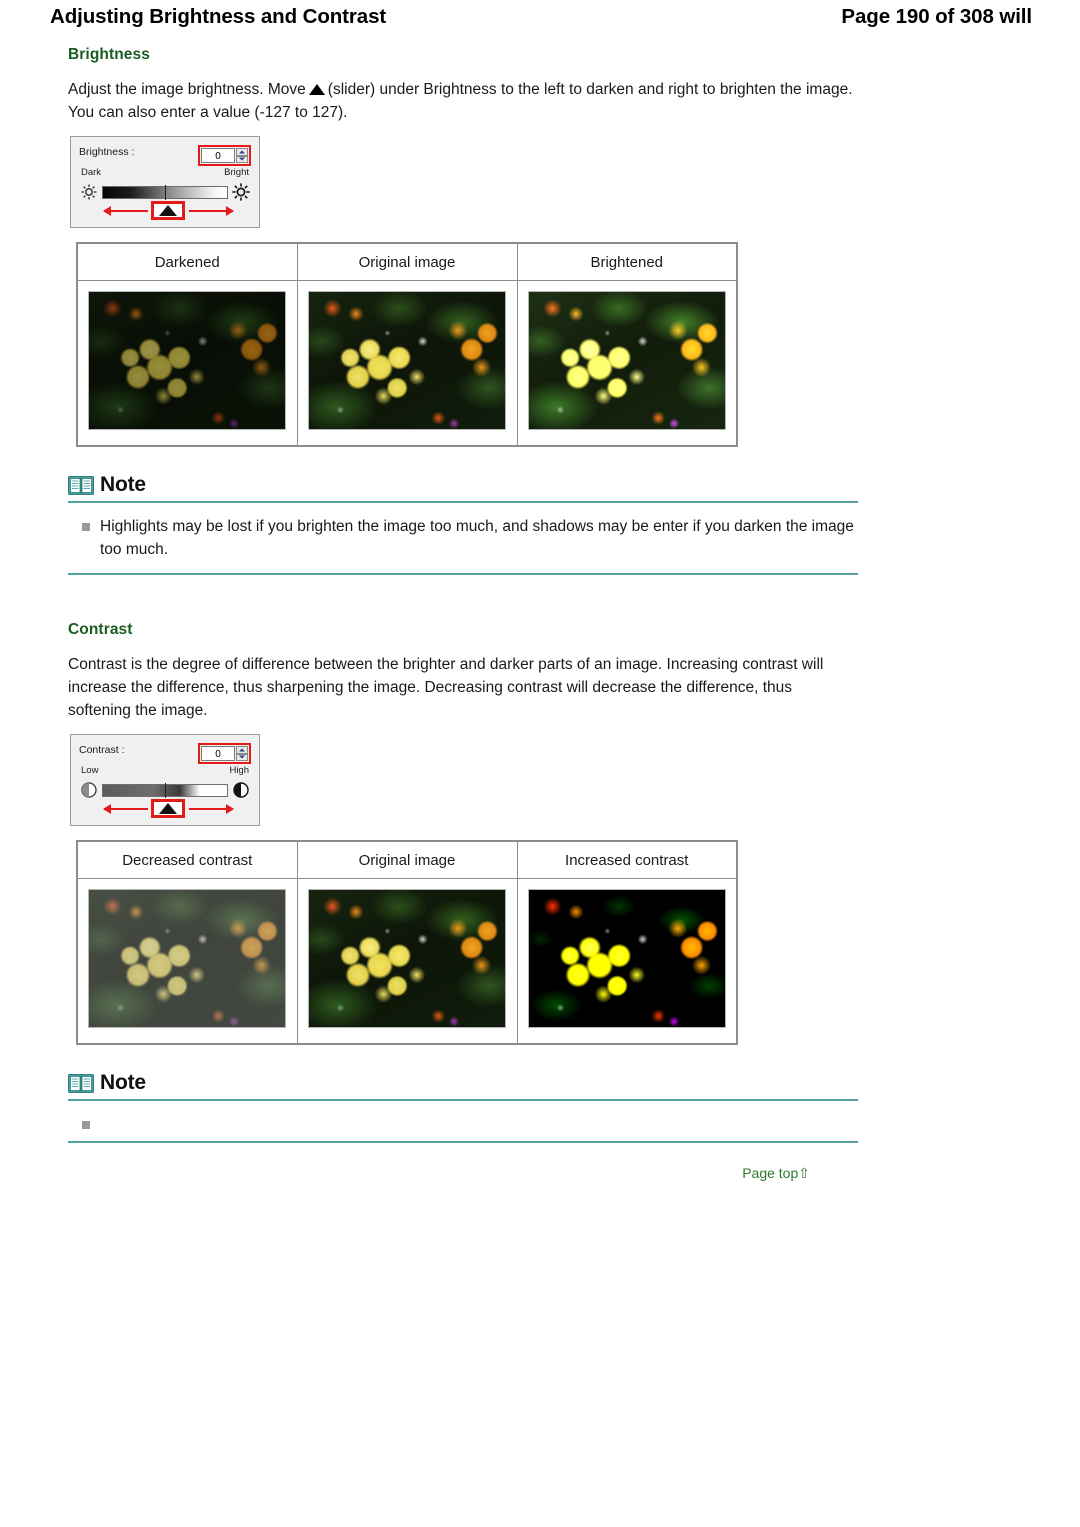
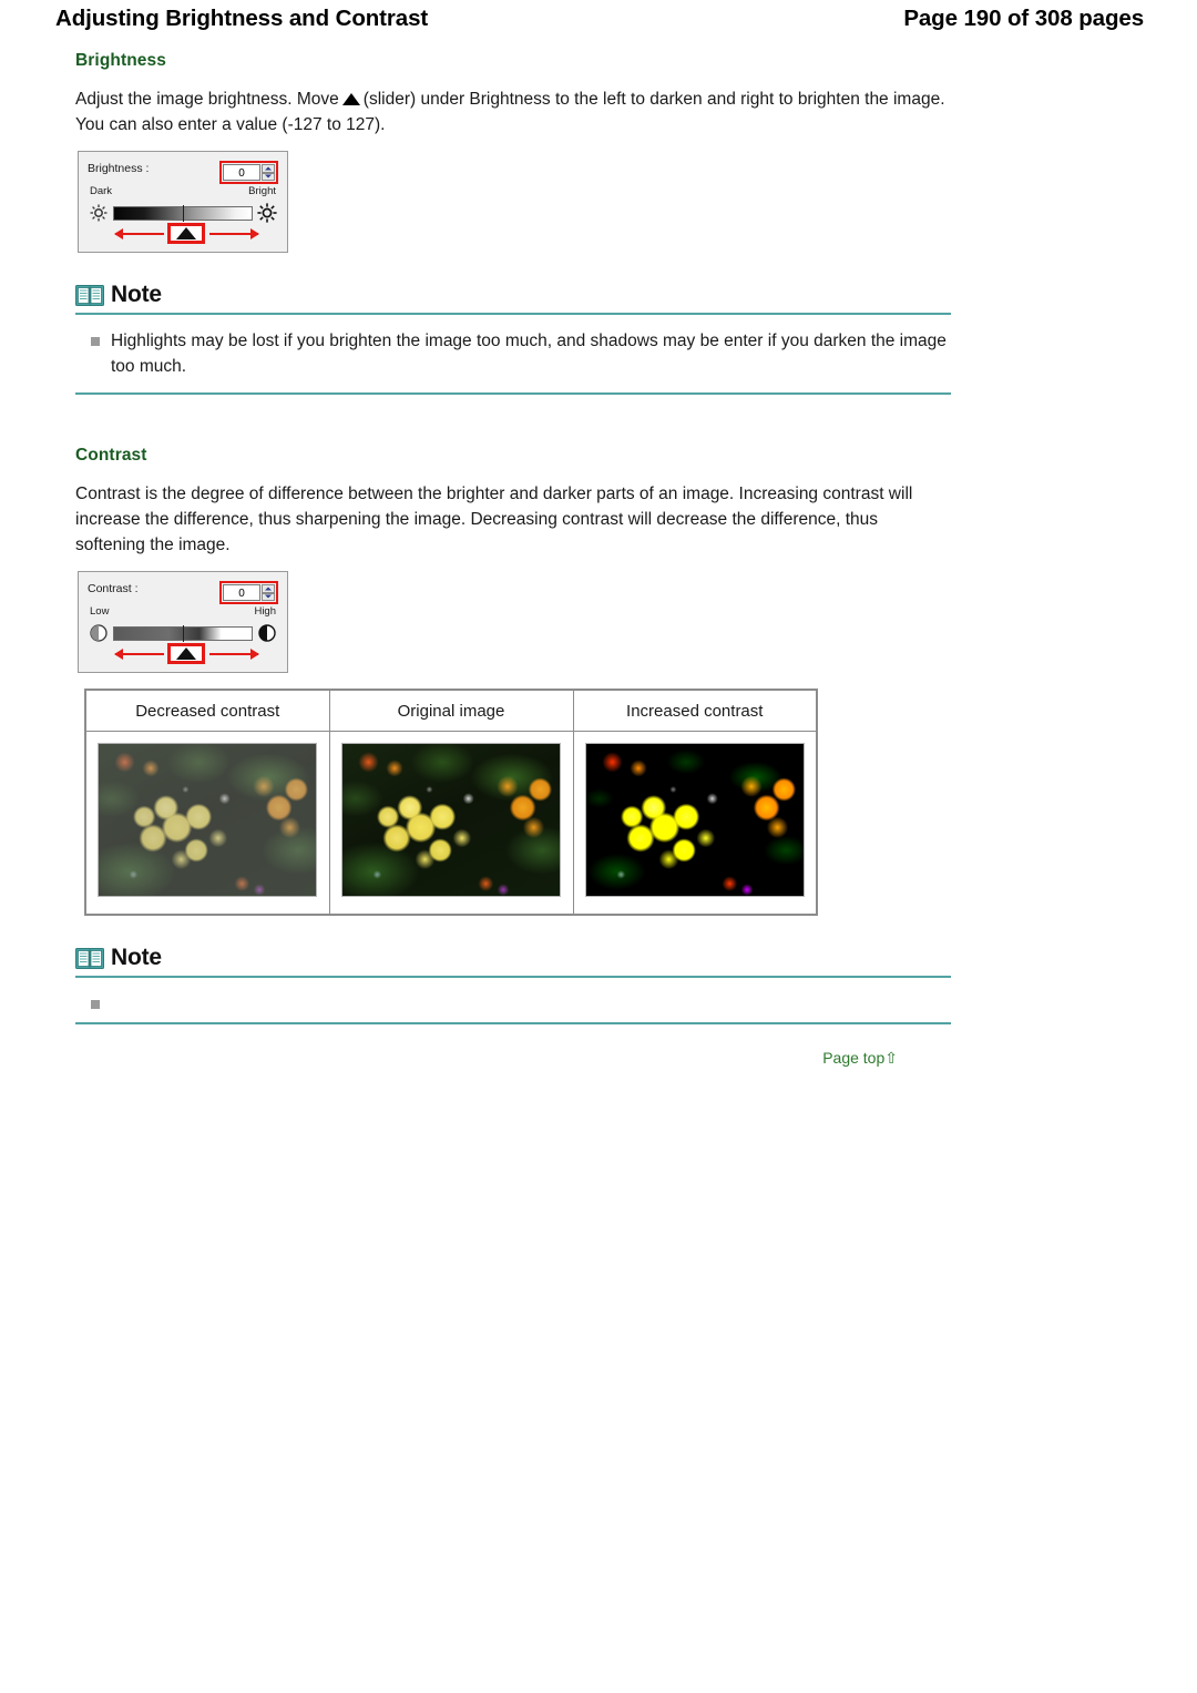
  Adjusting Brightness and Contrast
- Page 190 of 308 will
+ Page 190 of 308 pages
  Brightness
  Adjust the image brightness. Move (slider) under Brightness to the left to darken and right to brighten the image. You can also enter a value (-127 to 127).
  Brightness :
  0
  Dark
  Bright
- Darkened	Original image	Brightened
  Note
  Highlights may be lost if you brighten the image too much, and shadows may be enter if you darken the image too much.
  Contrast
  Contrast is the degree of difference between the brighter and darker parts of an image. Increasing contrast will increase the difference, thus sharpening the image. Decreasing contrast will decrease the difference, thus softening the image.
  Contrast :
  0
  Low
  High
  Decreased contrast	Original image	Increased contrast
  Note
  Page top⇧
